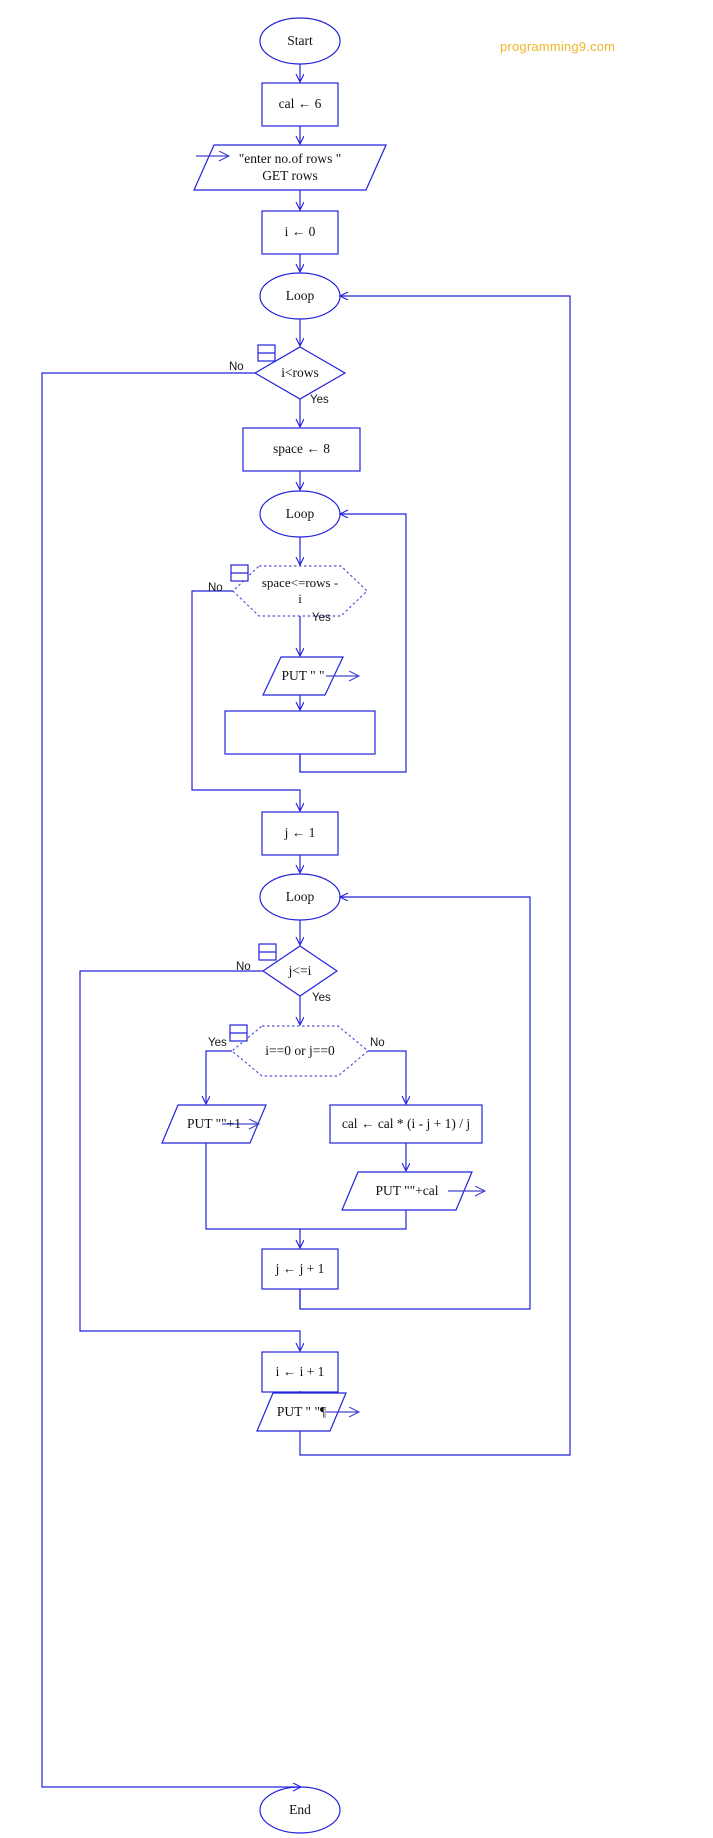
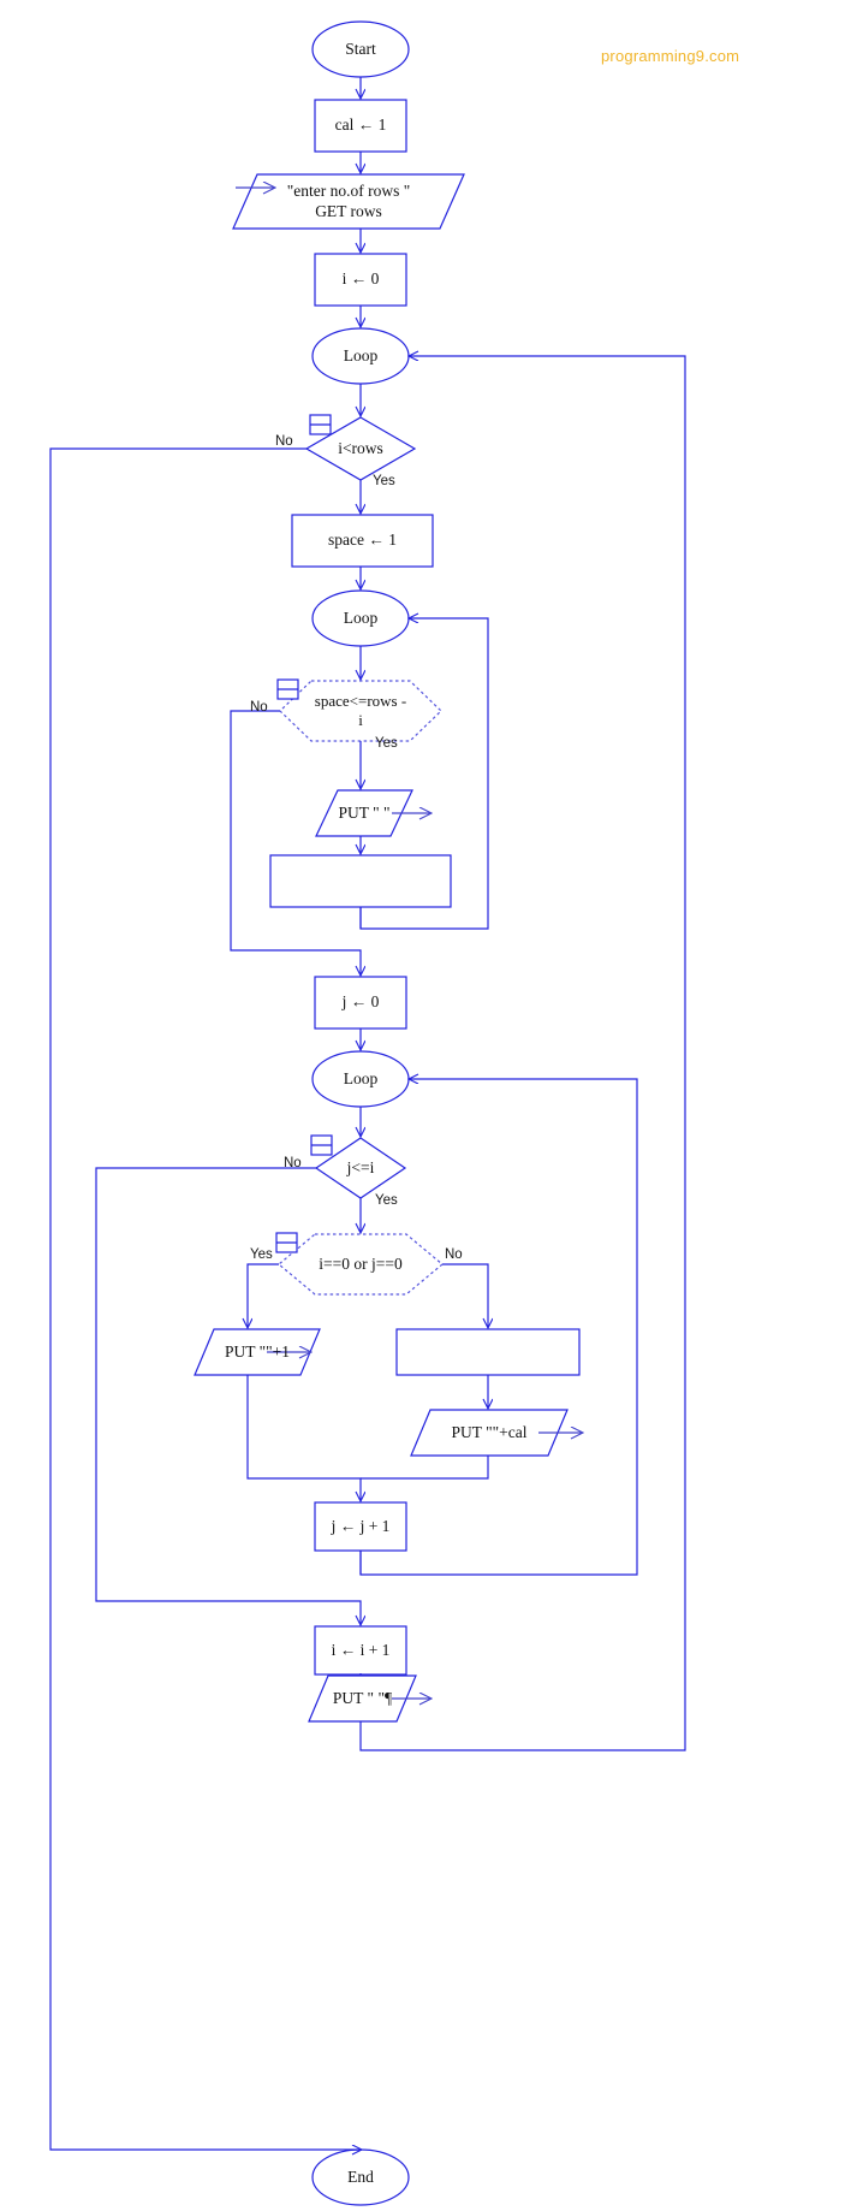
  Start
- cal ← 6
+ cal ← 1
  "enter no.of rows "
  GET rows
  i ← 0
  Loop
  i<rows
- space ← 8
+ space ← 1
  Loop
  space<=rows -
  i
  PUT " "
- j ← 1
+ j ← 0
  Loop
  j<=i
  i==0 or j==0
  PUT ""+1
- cal ← cal * (i - j + 1) / j
  PUT ""+cal
  j ← j + 1
  i ← i + 1
  PUT " "¶
  End
  No
  Yes
  No
  Yes
  No
  Yes
  Yes
  No
  programming9.com
